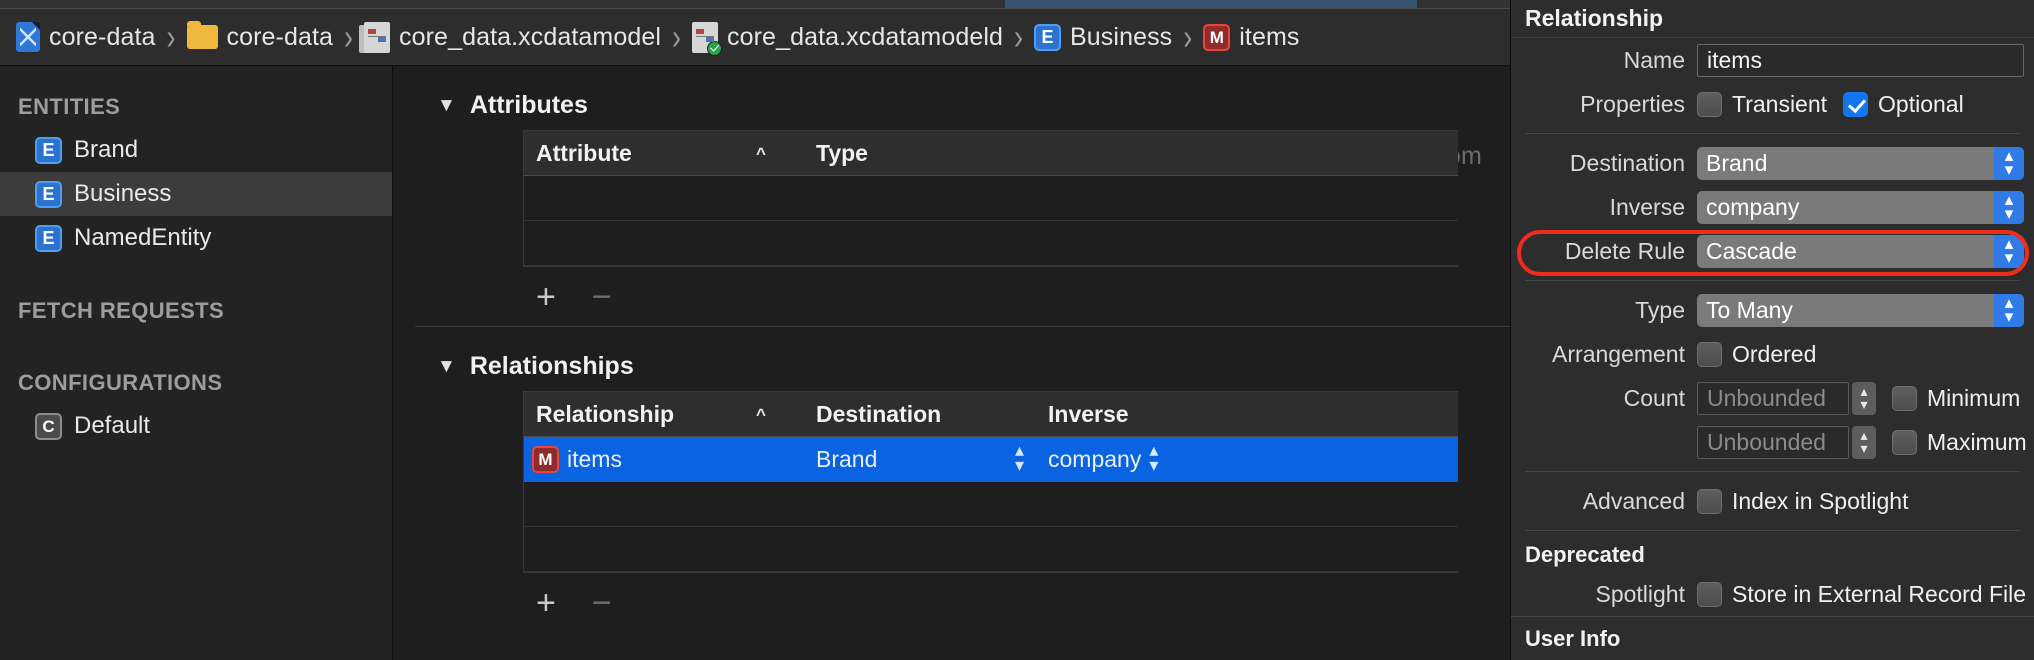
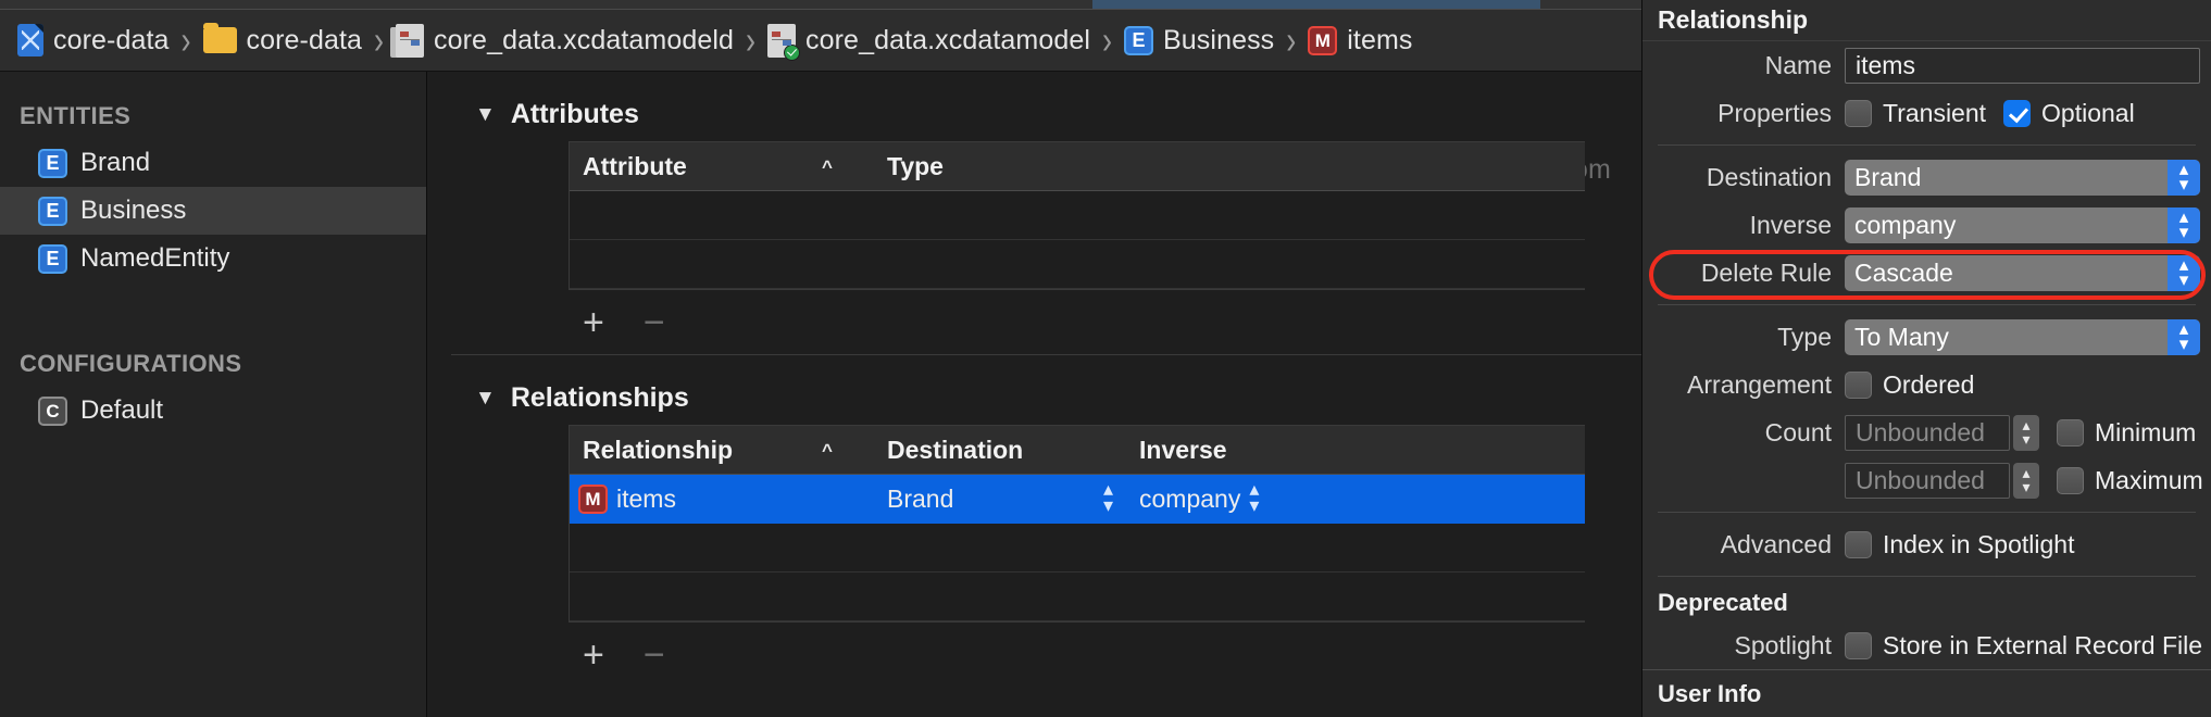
  core-data
  ›
  core-data
  ›
- core_data.xcdatamodel
+ core_data.xcdatamodeld
  ›
- core_data.xcdatamodeld
+ core_data.xcdatamodel
  ›
  E
  Business
  ›
  M
  items
  ENTITIES
  E
  Brand
  E
  Business
  E
  NamedEntity
- FETCH REQUESTS
  CONFIGURATIONS
  C
  Default
  ▼
  Attributes
  Attribute
  ^
  Type
  +
  −
  ▼
  Relationships
  Relationship
  ^
  Destination
  Inverse
  M
  items
  Brand
  ▴
  ▾
  company
  ▴
  ▾
  +
  −
  Relationship
  Name
  items
  Properties
  Transient
  Optional
  Destination
  Brand
  ▴
  ▾
  Inverse
  company
  ▴
  ▾
  Delete Rule
  Cascade
  ▴
  ▾
  Type
  To Many
  ▴
  ▾
  Arrangement
  Ordered
  Count
  Unbounded
  ▴
  ▾
  Minimum
  Unbounded
  ▴
  ▾
  Maximum
  Advanced
  Index in Spotlight
  Deprecated
  Spotlight
  Store in External Record File
  User Info
